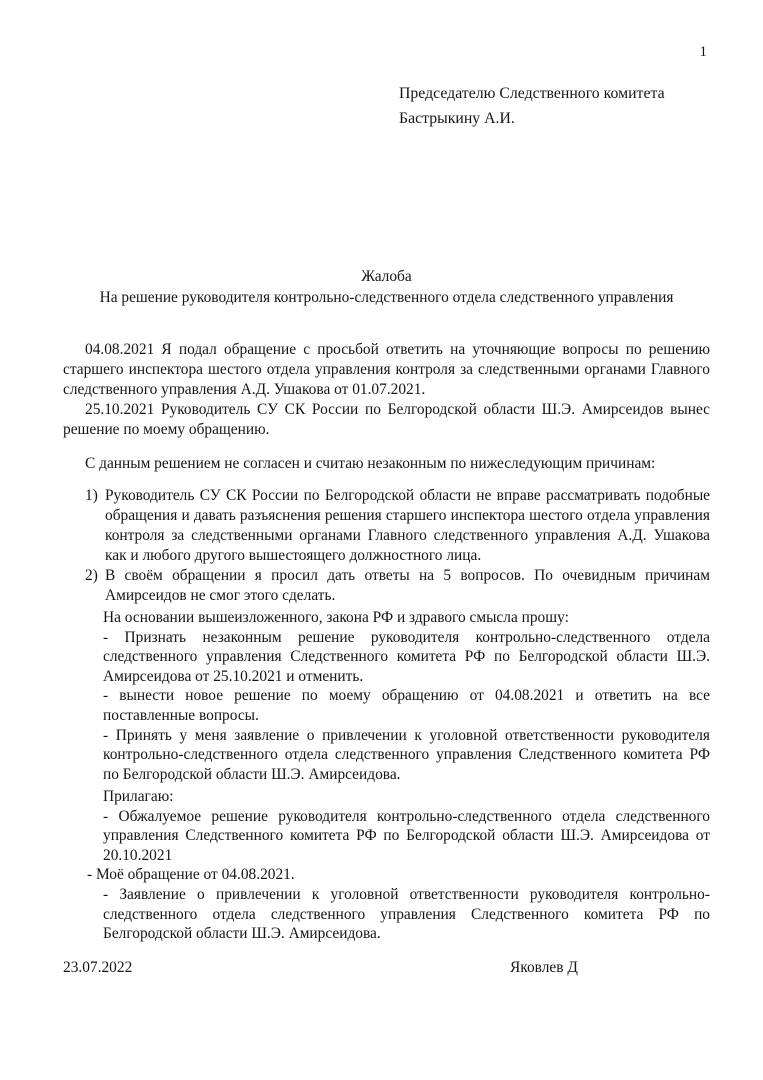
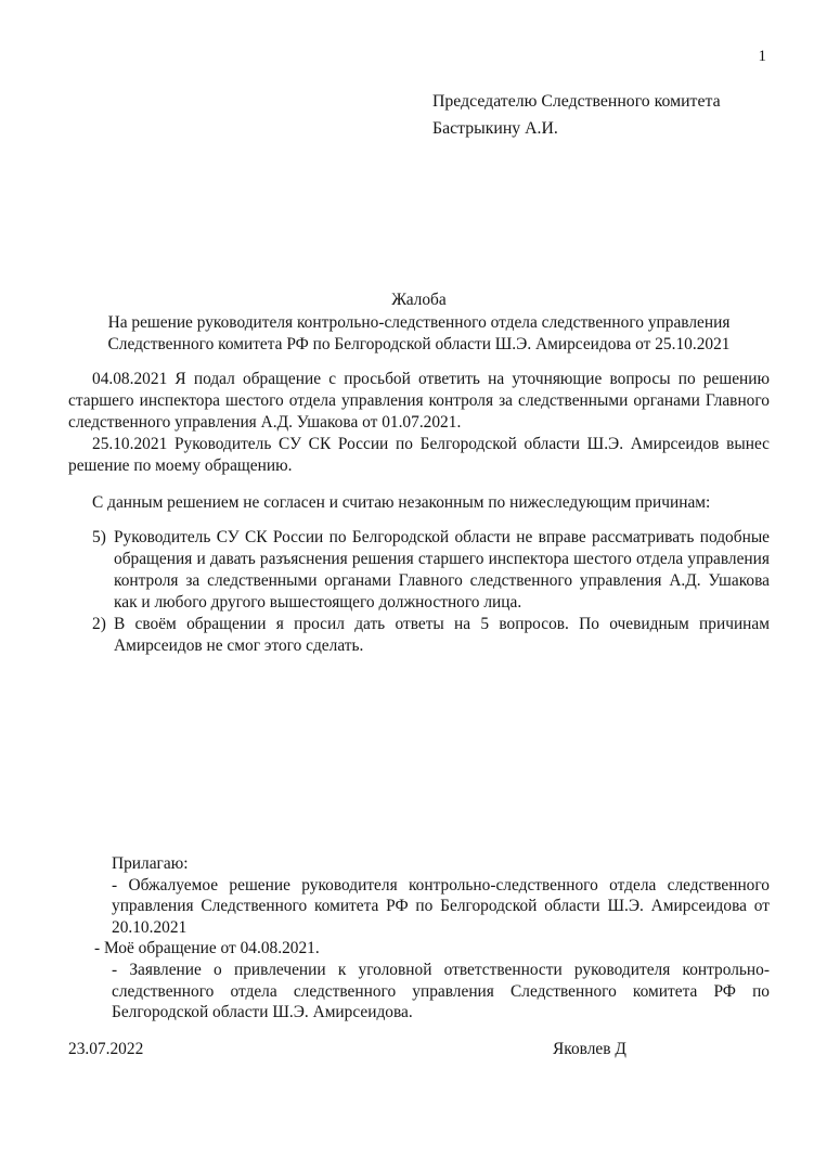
  1
  Председателю Следственного комитета
  Бастрыкину А.И.
  Жалоба
  На решение руководителя контрольно-следственного отдела следственного управления
+ Следственного комитета РФ по Белгородской области Ш.Э. Амирсеидова от 25.10.2021
  04.08.2021 Я подал обращение с просьбой ответить на уточняющие вопросы по решению старшего инспектора шестого отдела управления контроля за следственными органами Главного следственного управления А.Д. Ушакова от 01.07.2021.
  25.10.2021 Руководитель СУ СК России по Белгородской области Ш.Э. Амирсеидов вынес решение по моему обращению.
  С данным решением не согласен и считаю незаконным по нижеследующим причинам:
- 1)
+ 5)
  Руководитель СУ СК России по Белгородской области не вправе рассматривать подобные обращения и давать разъяснения решения старшего инспектора шестого отдела управления контроля за следственными органами Главного следственного управления А.Д. Ушакова как и любого другого вышестоящего должностного лица.
  2)
  В своём обращении я просил дать ответы на 5 вопросов. По очевидным причинам Амирсеидов не смог этого сделать.
- На основании вышеизложенного, закона РФ и здравого смысла прошу:
- - Признать незаконным решение руководителя контрольно-следственного отдела следственного управления Следственного комитета РФ по Белгородской области Ш.Э. Амирсеидова от 25.10.2021 и отменить.
- - вынести новое решение по моему обращению от 04.08.2021 и ответить на все поставленные вопросы.
- - Принять у меня заявление о привлечении к уголовной ответственности руководителя контрольно-следственного отдела следственного управления Следственного комитета РФ по Белгородской области Ш.Э. Амирсеидова.
  Прилагаю:
  - Обжалуемое решение руководителя контрольно-следственного отдела следственного управления Следственного комитета РФ по Белгородской области Ш.Э. Амирсеидова от 20.10.2021
  - Моё обращение от 04.08.2021.
  - Заявление о привлечении к уголовной ответственности руководителя контрольно-следственного отдела следственного управления Следственного комитета РФ по Белгородской области Ш.Э. Амирсеидова.
  23.07.2022
  Яковлев Д
